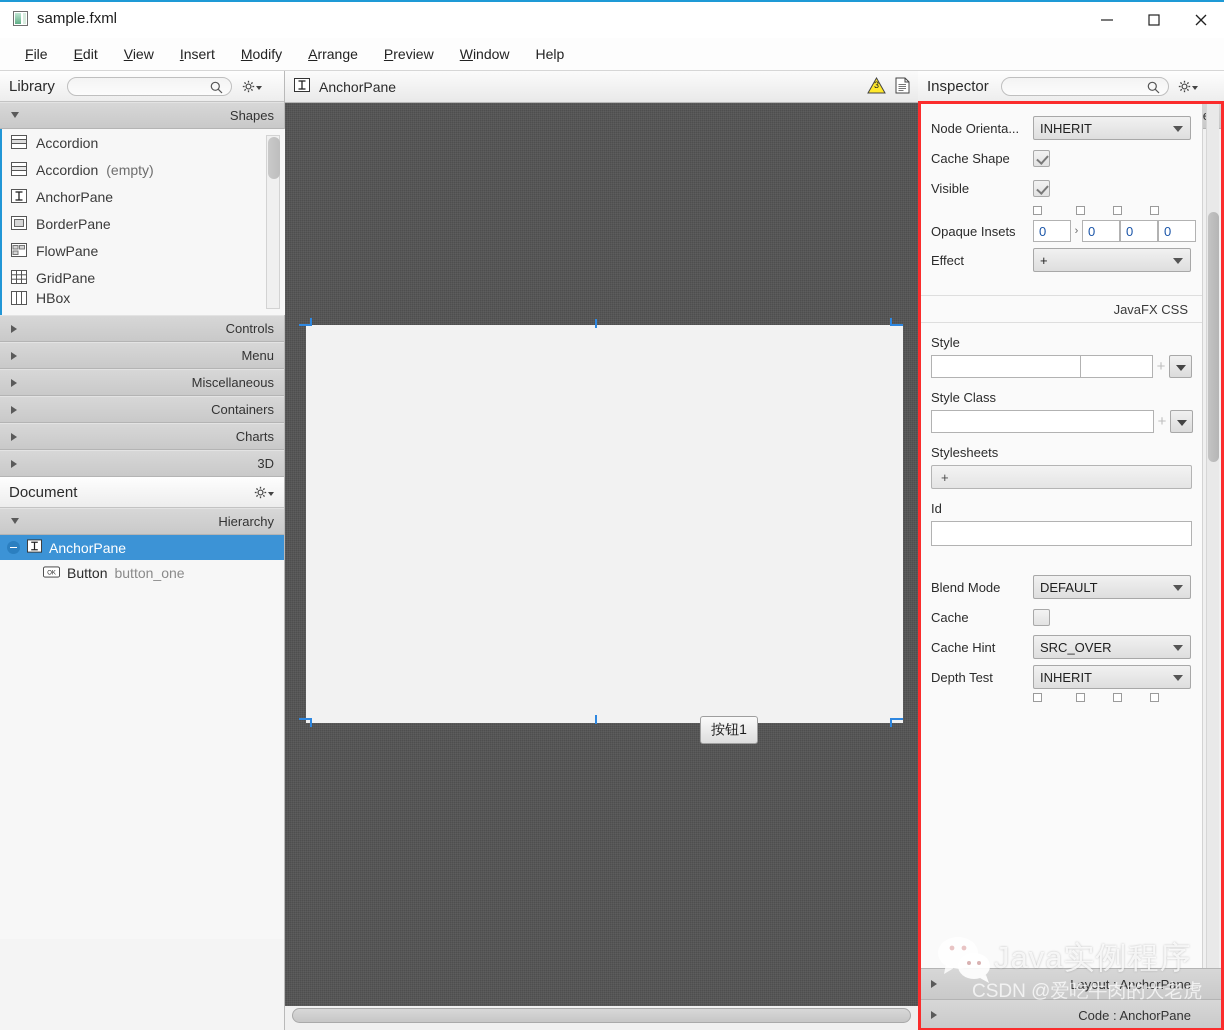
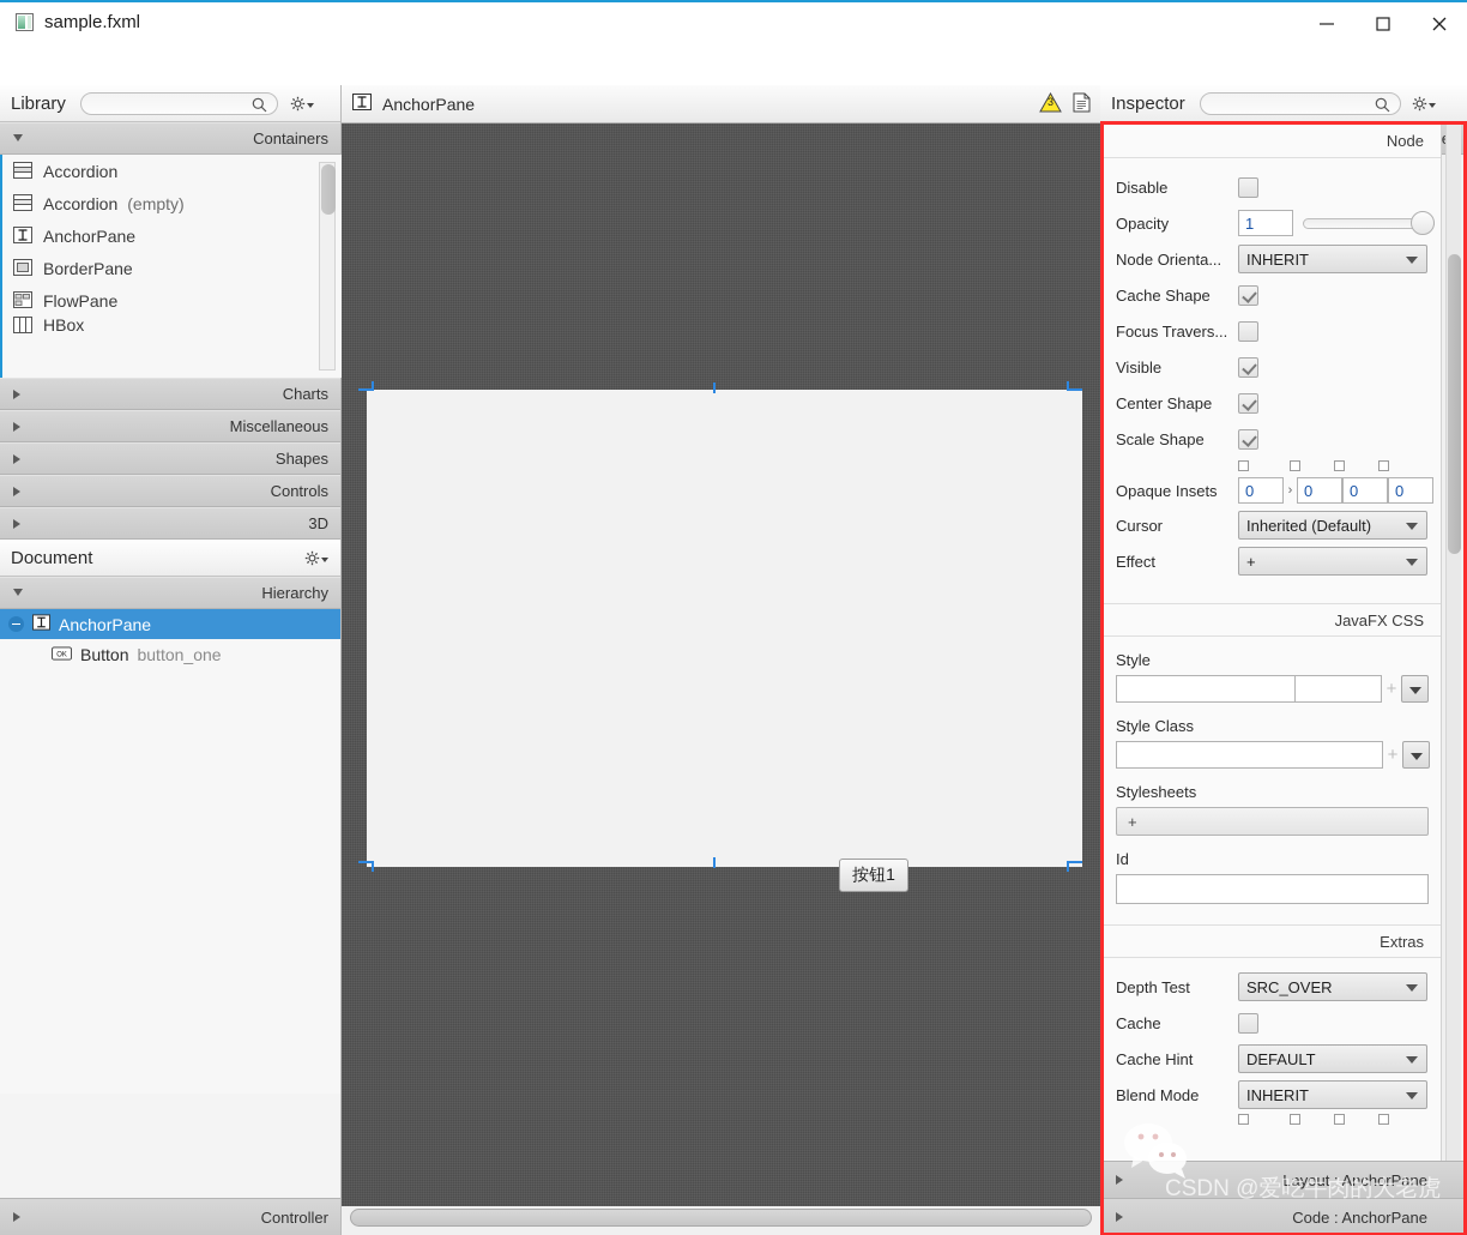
  sample.fxml
- File
- Edit
- View
- Insert
- Modify
- Arrange
- Preview
- Window
- Help
  Library
- Shapes
+ Containers
  Accordion
  Accordion
  (empty)
  AnchorPane
  BorderPane
  FlowPane
- GridPane
  HBox
- Controls
+ Charts
- Menu
  Miscellaneous
- Containers
+ Shapes
- Charts
+ Controls
  3D
  Document
  Hierarchy
  AnchorPane
  Button
  button_one
+ Controller
  AnchorPane
  3
  按钮1
  Inspector
+ Node
+ Disable
+ Opacity
+ 1
  Node Orienta...
  INHERIT
  Cache Shape
+ Focus Travers...
  Visible
+ Center Shape
+ Scale Shape
  Opaque Insets
  0
  ›
  0
  0
  0
+ Cursor
+ Inherited (Default)
  Effect
  +
  JavaFX CSS
  Style
  +
  Style Class
  +
  Stylesheets
  +
  Id
+ Extras
- Blend Mode
+ Depth Test
- DEFAULT
+ SRC_OVER
  Cache
  Cache Hint
- SRC_OVER
+ DEFAULT
- Depth Test
+ Blend Mode
  INHERIT
  Layout : AnchorPane
  Code : AnchorPane
- Java实例程序
  CSDN @爱吃牛肉的大老虎
